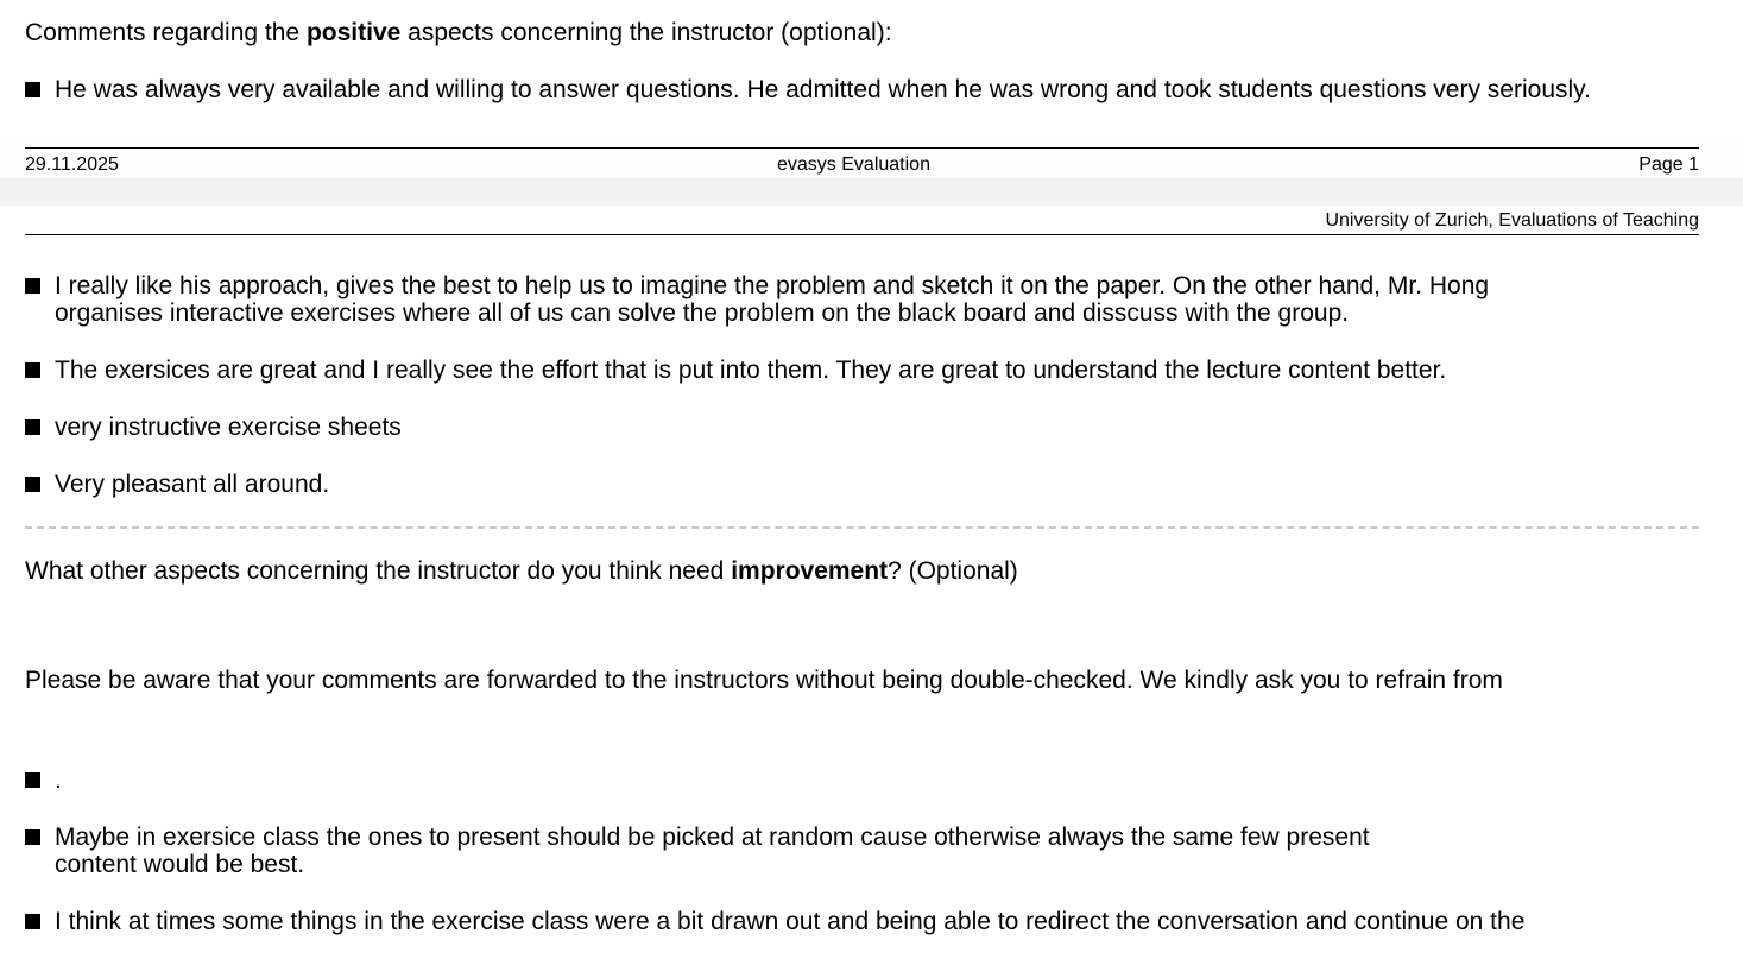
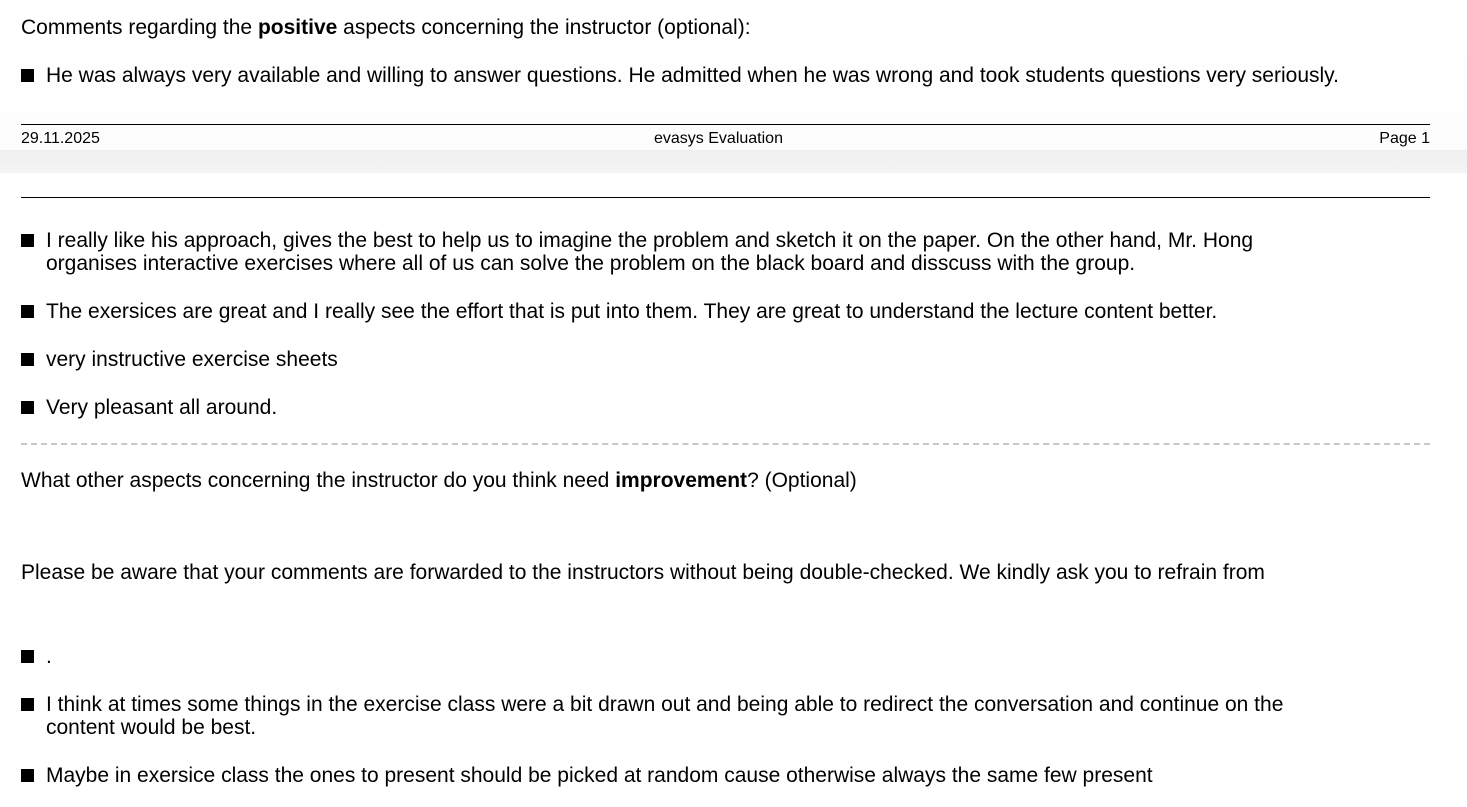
  Comments regarding the positive aspects concerning the instructor (optional):
  He was always very available and willing to answer questions. He admitted when he was wrong and took students questions very seriously.
  29.11.2025
  evasys Evaluation
  Page 1
- University of Zurich, Evaluations of Teaching
  I really like his approach, gives the best to help us to imagine the problem and sketch it on the paper. On the other hand, Mr. Hong
  organises interactive exercises where all of us can solve the problem on the black board and disscuss with the group.
  The exersices are great and I really see the effort that is put into them. They are great to understand the lecture content better.
  very instructive exercise sheets
  Very pleasant all around.
  What other aspects concerning the instructor do you think need improvement? (Optional)
  Please be aware that your comments are forwarded to the instructors without being double-checked. We kindly ask you to refrain from
  .
- Maybe in exersice class the ones to present should be picked at random cause otherwise always the same few present
+ I think at times some things in the exercise class were a bit drawn out and being able to redirect the conversation and continue on the
  content would be best.
- I think at times some things in the exercise class were a bit drawn out and being able to redirect the conversation and continue on the
+ Maybe in exersice class the ones to present should be picked at random cause otherwise always the same few present
